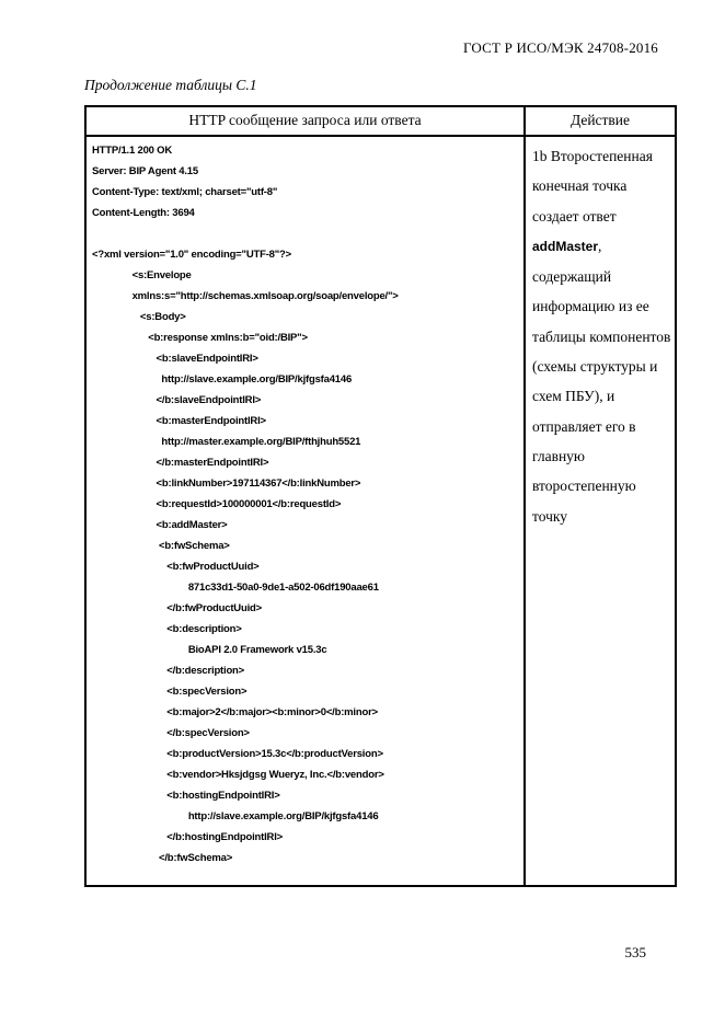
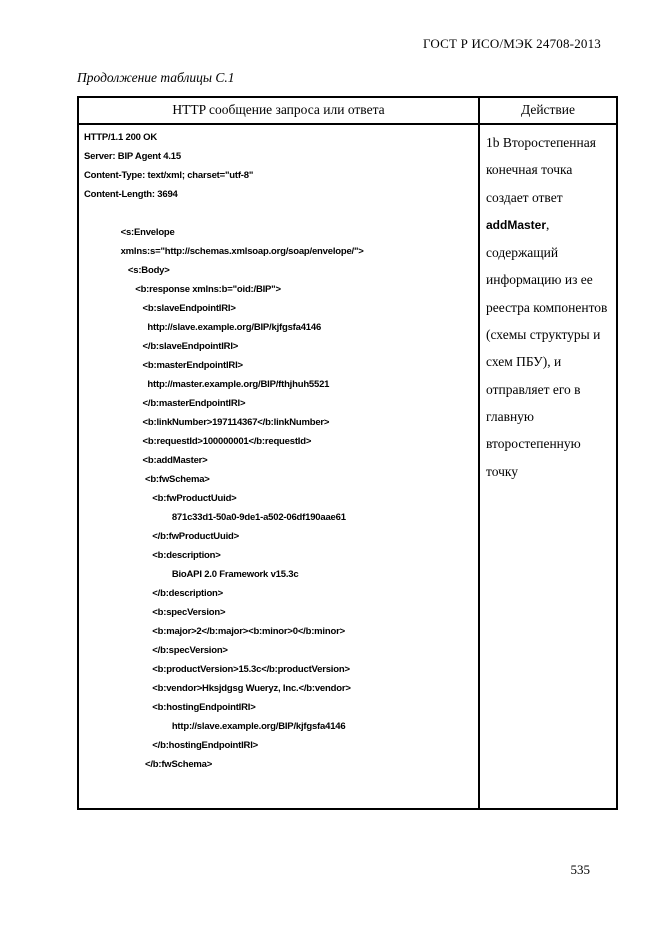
- ГОСТ Р ИСО/МЭК 24708-2016
+ ГОСТ Р ИСО/МЭК 24708-2013
  Продолжение таблицы С.1
  HTTP сообщение запроса или ответа
  Действие
  HTTP/1.1 200 OK
  Server: BIP Agent 4.15
  Content-Type: text/xml; charset="utf-8"
  Content-Length: 3694
- <?xml version="1.0" encoding="UTF-8"?>
  <s:Envelope
  xmlns:s="http://schemas.xmlsoap.org/soap/envelope/">
  <s:Body>
  <b:response xmlns:b="oid:/BIP">
  <b:slaveEndpointIRI>
  http://slave.example.org/BIP/kjfgsfa4146
  </b:slaveEndpointIRI>
  <b:masterEndpointIRI>
  http://master.example.org/BIP/fthjhuh5521
  </b:masterEndpointIRI>
  <b:linkNumber>197114367</b:linkNumber>
  <b:requestId>100000001</b:requestId>
  <b:addMaster>
  <b:fwSchema>
  <b:fwProductUuid>
  871c33d1-50a0-9de1-a502-06df190aae61
  </b:fwProductUuid>
  <b:description>
  BioAPI 2.0 Framework v15.3c
  </b:description>
  <b:specVersion>
  <b:major>2</b:major><b:minor>0</b:minor>
  </b:specVersion>
  <b:productVersion>15.3c</b:productVersion>
  <b:vendor>Hksjdgsg Wueryz, Inc.</b:vendor>
  <b:hostingEndpointIRI>
  http://slave.example.org/BIP/kjfgsfa4146
  </b:hostingEndpointIRI>
  </b:fwSchema>
- 1b Второстепенная конечная точка создает ответ addMaster, содержащий информацию из ее таблицы компонентов (схемы структуры и схем ПБУ), и отправляет его в главную второстепенную точку
+ 1b Второстепенная конечная точка создает ответ addMaster, содержащий информацию из ее реестра компонентов (схемы структуры и схем ПБУ), и отправляет его в главную второстепенную точку
  535
